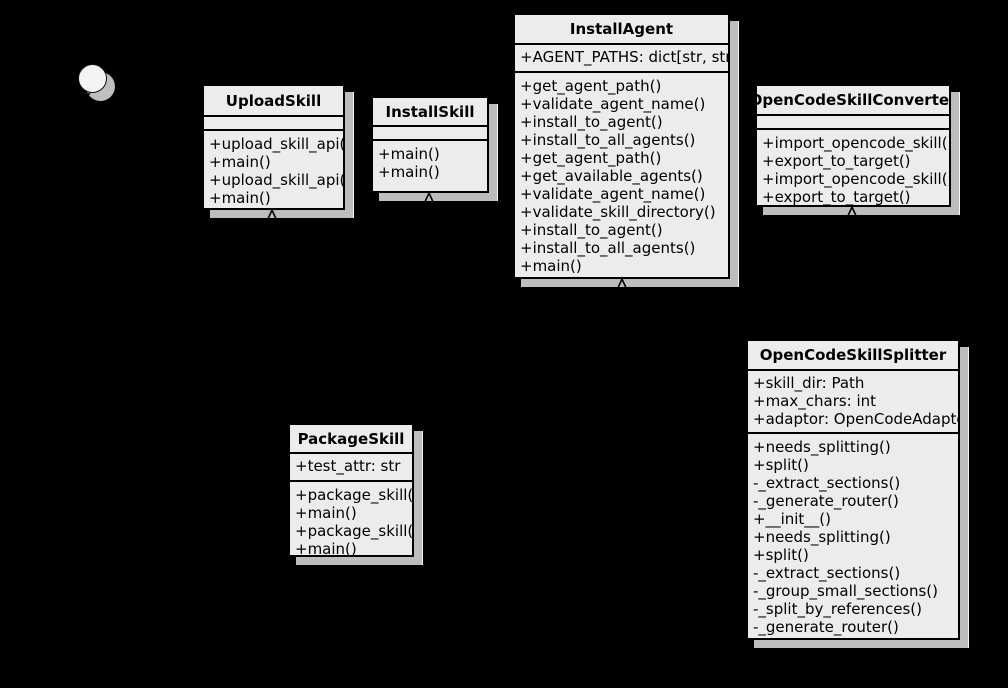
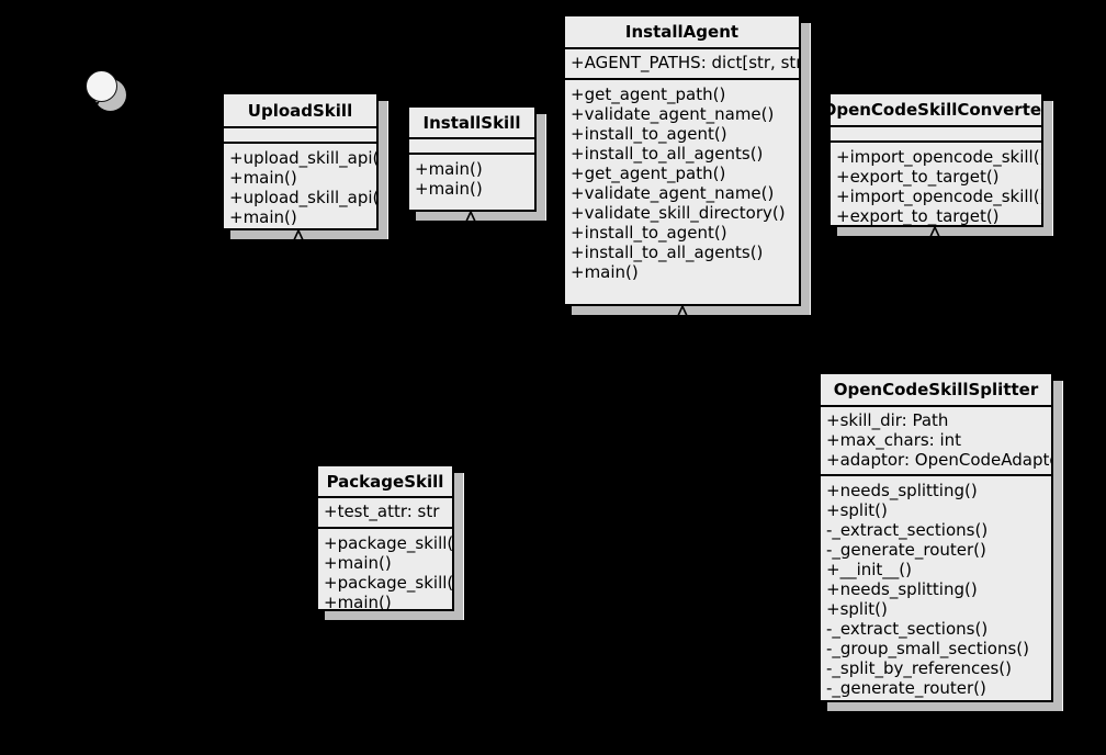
  UploadSkill
  +upload_skill_api(
  +main()
  +upload_skill_api(
  +main()
  InstallSkill
  +main()
  +main()
  InstallAgent
  +AGENT_PATHS: dict[str, st
  +get_agent_path()
  +validate_agent_name()
  +install_to_agent()
  +install_to_all_agents()
  +get_agent_path()
- +get_available_agents()
  +validate_agent_name()
  +validate_skill_directory()
  +install_to_agent()
  +install_to_all_agents()
  +main()
  penCodeSkillConverte
  +import_opencode_skill(
  +export_to_target()
  +import_opencode_skill(
  +export_to_target()
  OpenCodeSkillSplitter
  +skill_dir: Path
  +max_chars: int
  +adaptor: OpenCodeAdapt
  +needs_splitting()
  +split()
  -_extract_sections()
  -_generate_router()
  +__init__()
  +needs_splitting()
  +split()
  -_extract_sections()
  -_group_small_sections()
  -_split_by_references()
  -_generate_router()
  PackageSkill
  +test_attr: str
  +package_skill(
  +main()
  +package_skill(
  +main()
